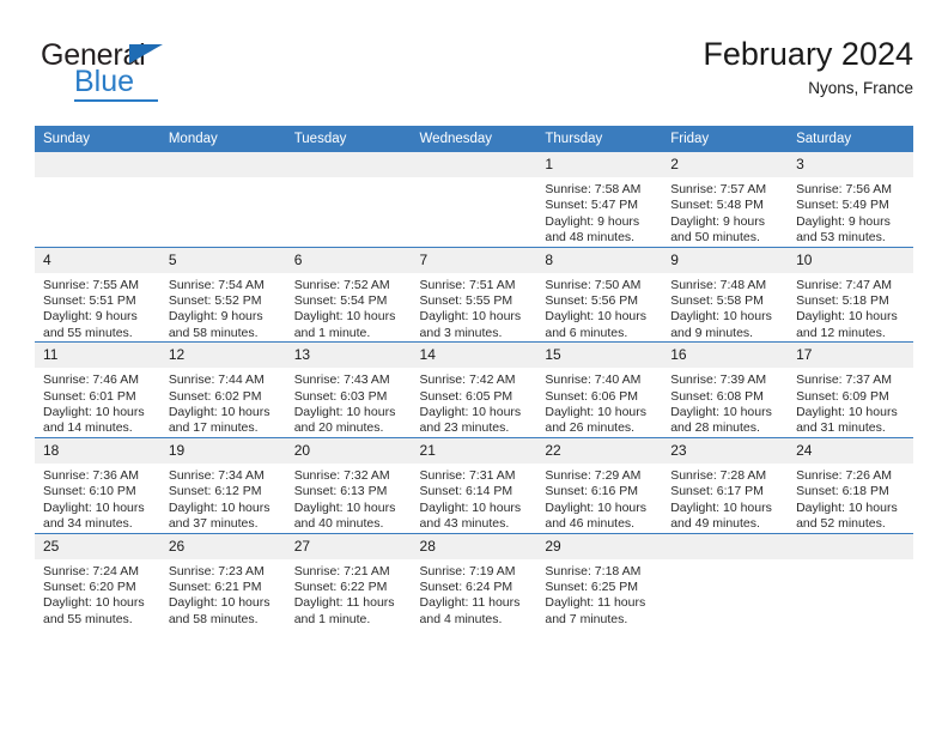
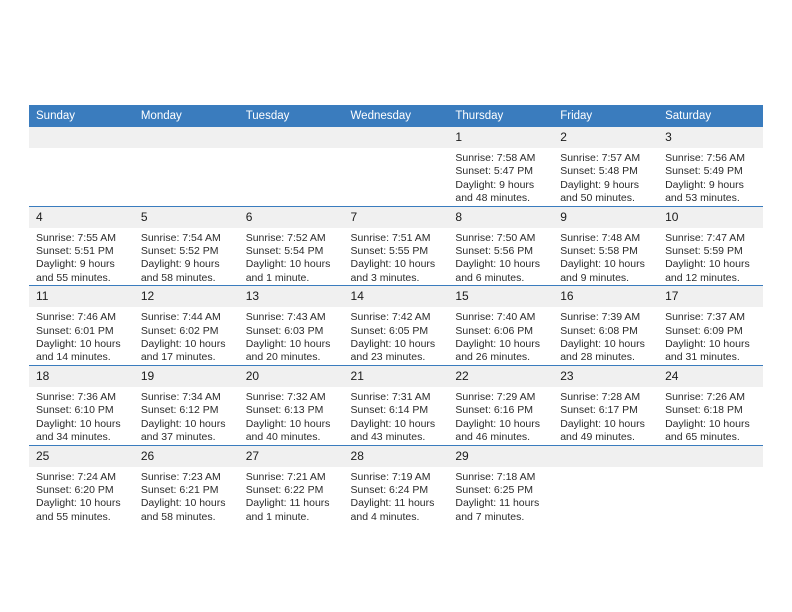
- General
- Blue
- February 2024
- Nyons, France
  Sunday	Monday	Tuesday	Wednesday	Thursday	Friday	Saturday
  				1 Sunrise: 7:58 AM Sunset: 5:47 PM Daylight: 9 hours and 48 minutes.	2 Sunrise: 7:57 AM Sunset: 5:48 PM Daylight: 9 hours and 50 minutes.	3 Sunrise: 7:56 AM Sunset: 5:49 PM Daylight: 9 hours and 53 minutes.
- 4 Sunrise: 7:55 AM Sunset: 5:51 PM Daylight: 9 hours and 55 minutes.	5 Sunrise: 7:54 AM Sunset: 5:52 PM Daylight: 9 hours and 58 minutes.	6 Sunrise: 7:52 AM Sunset: 5:54 PM Daylight: 10 hours and 1 minute.	7 Sunrise: 7:51 AM Sunset: 5:55 PM Daylight: 10 hours and 3 minutes.	8 Sunrise: 7:50 AM Sunset: 5:56 PM Daylight: 10 hours and 6 minutes.	9 Sunrise: 7:48 AM Sunset: 5:58 PM Daylight: 10 hours and 9 minutes.	10 Sunrise: 7:47 AM Sunset: 5:18 PM Daylight: 10 hours and 12 minutes.
+ 4 Sunrise: 7:55 AM Sunset: 5:51 PM Daylight: 9 hours and 55 minutes.	5 Sunrise: 7:54 AM Sunset: 5:52 PM Daylight: 9 hours and 58 minutes.	6 Sunrise: 7:52 AM Sunset: 5:54 PM Daylight: 10 hours and 1 minute.	7 Sunrise: 7:51 AM Sunset: 5:55 PM Daylight: 10 hours and 3 minutes.	8 Sunrise: 7:50 AM Sunset: 5:56 PM Daylight: 10 hours and 6 minutes.	9 Sunrise: 7:48 AM Sunset: 5:58 PM Daylight: 10 hours and 9 minutes.	10 Sunrise: 7:47 AM Sunset: 5:59 PM Daylight: 10 hours and 12 minutes.
  11 Sunrise: 7:46 AM Sunset: 6:01 PM Daylight: 10 hours and 14 minutes.	12 Sunrise: 7:44 AM Sunset: 6:02 PM Daylight: 10 hours and 17 minutes.	13 Sunrise: 7:43 AM Sunset: 6:03 PM Daylight: 10 hours and 20 minutes.	14 Sunrise: 7:42 AM Sunset: 6:05 PM Daylight: 10 hours and 23 minutes.	15 Sunrise: 7:40 AM Sunset: 6:06 PM Daylight: 10 hours and 26 minutes.	16 Sunrise: 7:39 AM Sunset: 6:08 PM Daylight: 10 hours and 28 minutes.	17 Sunrise: 7:37 AM Sunset: 6:09 PM Daylight: 10 hours and 31 minutes.
- 18 Sunrise: 7:36 AM Sunset: 6:10 PM Daylight: 10 hours and 34 minutes.	19 Sunrise: 7:34 AM Sunset: 6:12 PM Daylight: 10 hours and 37 minutes.	20 Sunrise: 7:32 AM Sunset: 6:13 PM Daylight: 10 hours and 40 minutes.	21 Sunrise: 7:31 AM Sunset: 6:14 PM Daylight: 10 hours and 43 minutes.	22 Sunrise: 7:29 AM Sunset: 6:16 PM Daylight: 10 hours and 46 minutes.	23 Sunrise: 7:28 AM Sunset: 6:17 PM Daylight: 10 hours and 49 minutes.	24 Sunrise: 7:26 AM Sunset: 6:18 PM Daylight: 10 hours and 52 minutes.
+ 18 Sunrise: 7:36 AM Sunset: 6:10 PM Daylight: 10 hours and 34 minutes.	19 Sunrise: 7:34 AM Sunset: 6:12 PM Daylight: 10 hours and 37 minutes.	20 Sunrise: 7:32 AM Sunset: 6:13 PM Daylight: 10 hours and 40 minutes.	21 Sunrise: 7:31 AM Sunset: 6:14 PM Daylight: 10 hours and 43 minutes.	22 Sunrise: 7:29 AM Sunset: 6:16 PM Daylight: 10 hours and 46 minutes.	23 Sunrise: 7:28 AM Sunset: 6:17 PM Daylight: 10 hours and 49 minutes.	24 Sunrise: 7:26 AM Sunset: 6:18 PM Daylight: 10 hours and 65 minutes.
  25 Sunrise: 7:24 AM Sunset: 6:20 PM Daylight: 10 hours and 55 minutes.	26 Sunrise: 7:23 AM Sunset: 6:21 PM Daylight: 10 hours and 58 minutes.	27 Sunrise: 7:21 AM Sunset: 6:22 PM Daylight: 11 hours and 1 minute.	28 Sunrise: 7:19 AM Sunset: 6:24 PM Daylight: 11 hours and 4 minutes.	29 Sunrise: 7:18 AM Sunset: 6:25 PM Daylight: 11 hours and 7 minutes.
